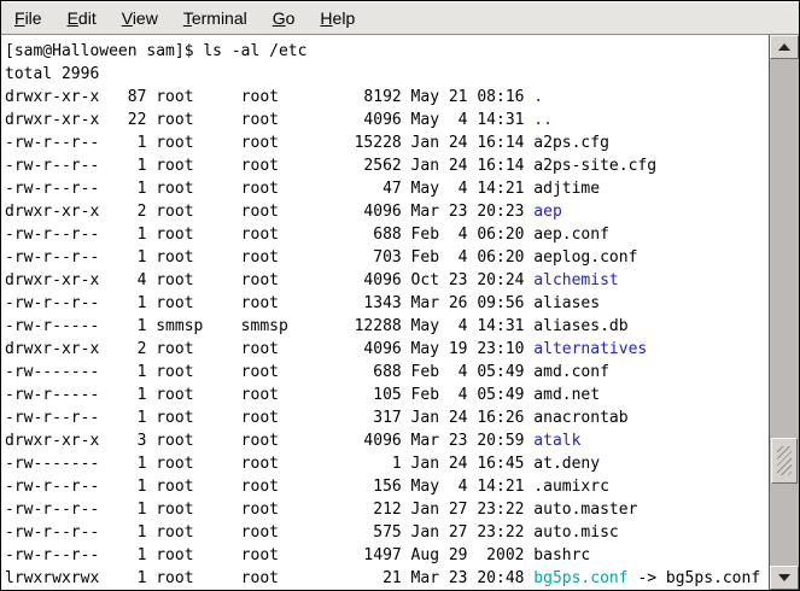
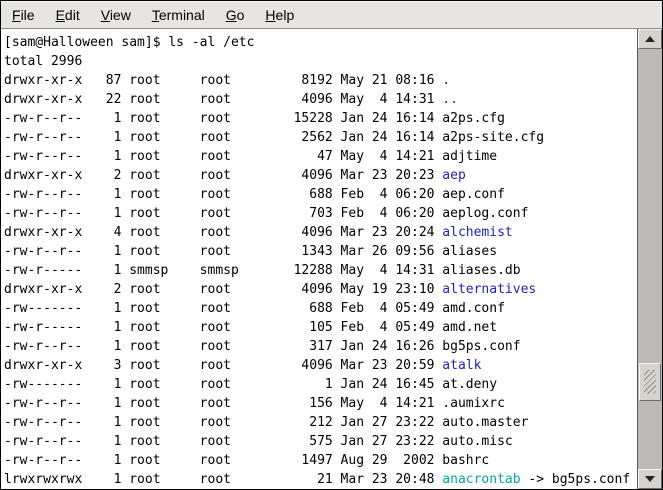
  File
  Edit
  View
  Terminal
  Go
  Help
  [sam@Halloween sam]$ ls -al /etc
  total 2996
  drwxr-xr-x 87 root root 8192 May 21 08:16 .
  drwxr-xr-x 22 root root 4096 May 4 14:31 ..
  -rw-r--r-- 1 root root 15228 Jan 24 16:14 a2ps.cfg
  -rw-r--r-- 1 root root 2562 Jan 24 16:14 a2ps-site.cfg
  -rw-r--r-- 1 root root 47 May 4 14:21 adjtime
  drwxr-xr-x 2 root root 4096 Mar 23 20:23 aep
  -rw-r--r-- 1 root root 688 Feb 4 06:20 aep.conf
  -rw-r--r-- 1 root root 703 Feb 4 06:20 aeplog.conf
- drwxr-xr-x 4 root root 4096 Oct 23 20:24 alchemist
+ drwxr-xr-x 4 root root 4096 Mar 23 20:24 alchemist
  -rw-r--r-- 1 root root 1343 Mar 26 09:56 aliases
  -rw-r----- 1 smmsp smmsp 12288 May 4 14:31 aliases.db
  drwxr-xr-x 2 root root 4096 May 19 23:10 alternatives
  -rw------- 1 root root 688 Feb 4 05:49 amd.conf
  -rw-r----- 1 root root 105 Feb 4 05:49 amd.net
- -rw-r--r-- 1 root root 317 Jan 24 16:26 anacrontab
+ -rw-r--r-- 1 root root 317 Jan 24 16:26 bg5ps.conf
  drwxr-xr-x 3 root root 4096 Mar 23 20:59 atalk
  -rw------- 1 root root 1 Jan 24 16:45 at.deny
  -rw-r--r-- 1 root root 156 May 4 14:21 .aumixrc
  -rw-r--r-- 1 root root 212 Jan 27 23:22 auto.master
  -rw-r--r-- 1 root root 575 Jan 27 23:22 auto.misc
  -rw-r--r-- 1 root root 1497 Aug 29 2002 bashrc
- lrwxrwxrwx 1 root root 21 Mar 23 20:48 bg5ps.conf -> bg5ps.conf
+ lrwxrwxrwx 1 root root 21 Mar 23 20:48 anacrontab -> bg5ps.conf
